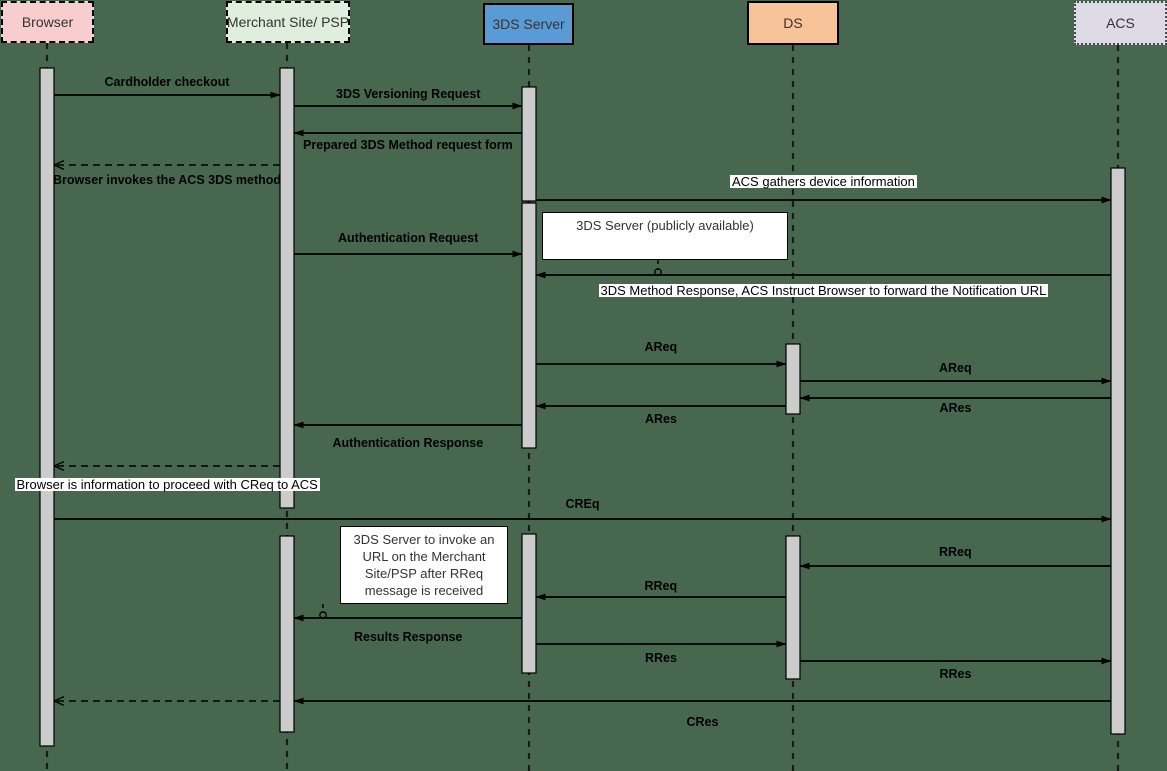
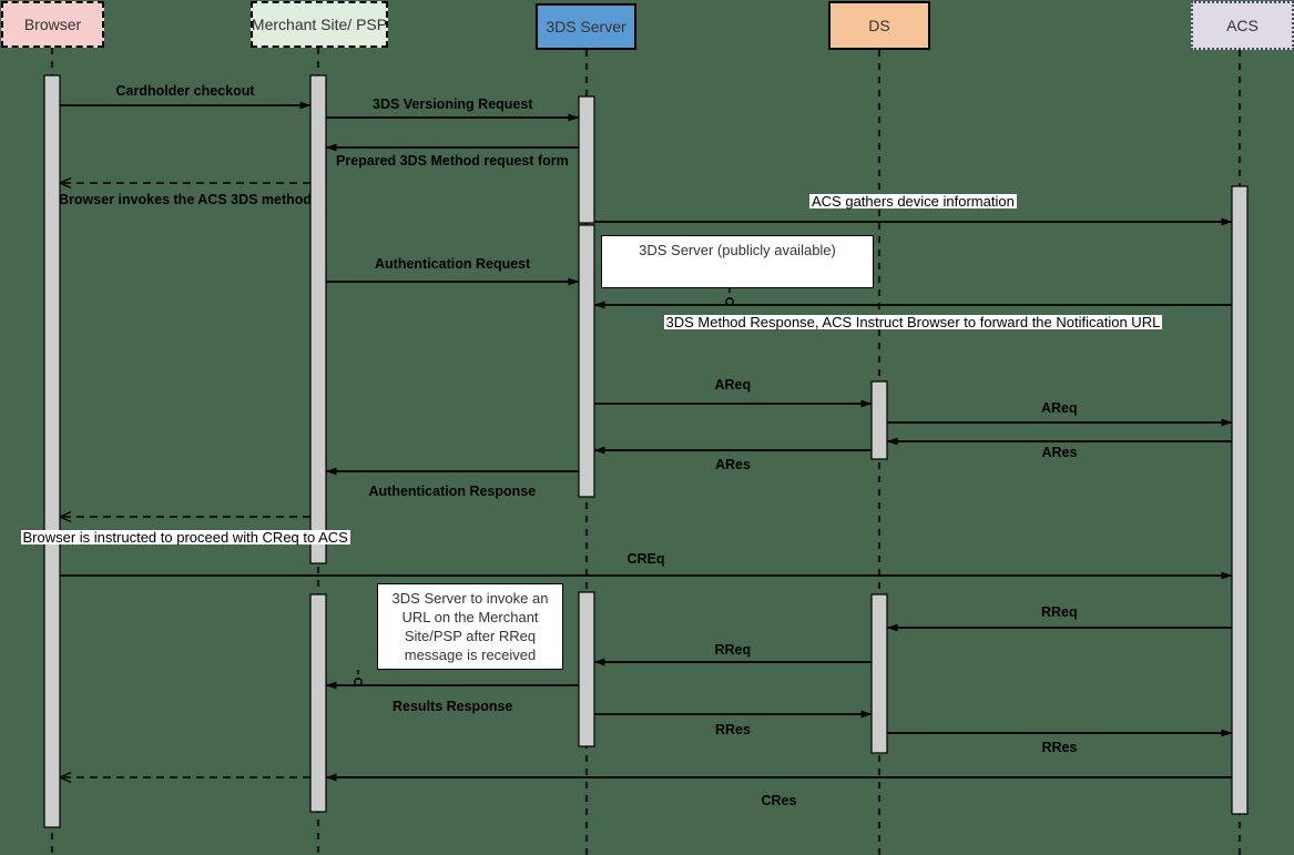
  Browser
  Merchant Site/ PSP
  3DS Server
  DS
  ACS
  Cardholder checkout
  3DS Versioning Request
  Prepared 3DS Method request form
  Browser invokes the ACS 3DS method
  ACS gathers device information
  Authentication Request
  3DS Method Response, ACS Instruct Browser to forward the Notification URL
  AReq
  AReq
  ARes
  ARes
  Authentication Response
- Browser is information to proceed with CReq to ACS
+ Browser is instructed to proceed with CReq to ACS
  CREq
  RReq
  RReq
  Results Response
  RRes
  RRes
  CRes
  3DS Server (publicly available)
  3DS Server to invoke an
  URL on the Merchant
  Site/PSP after RReq
  message is received
